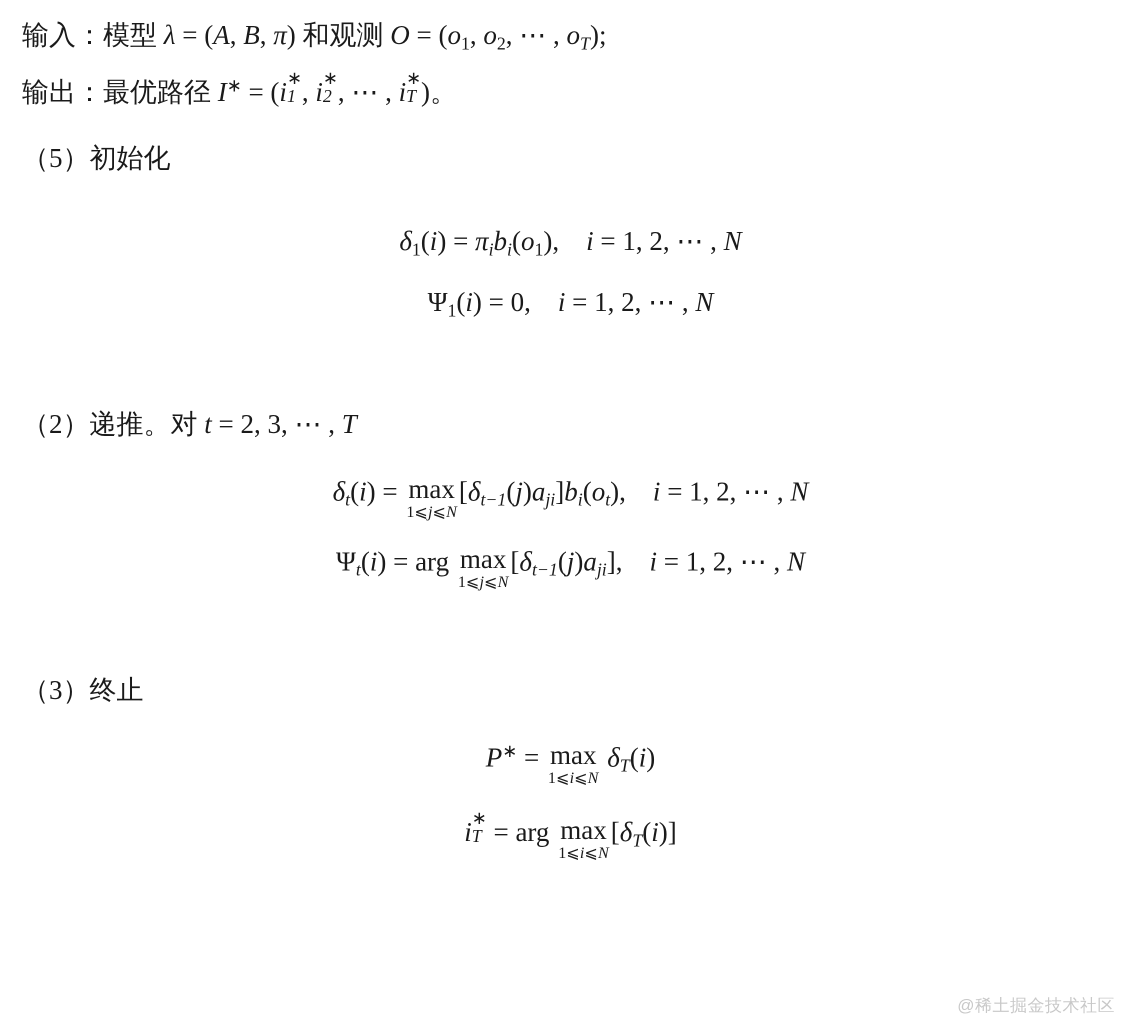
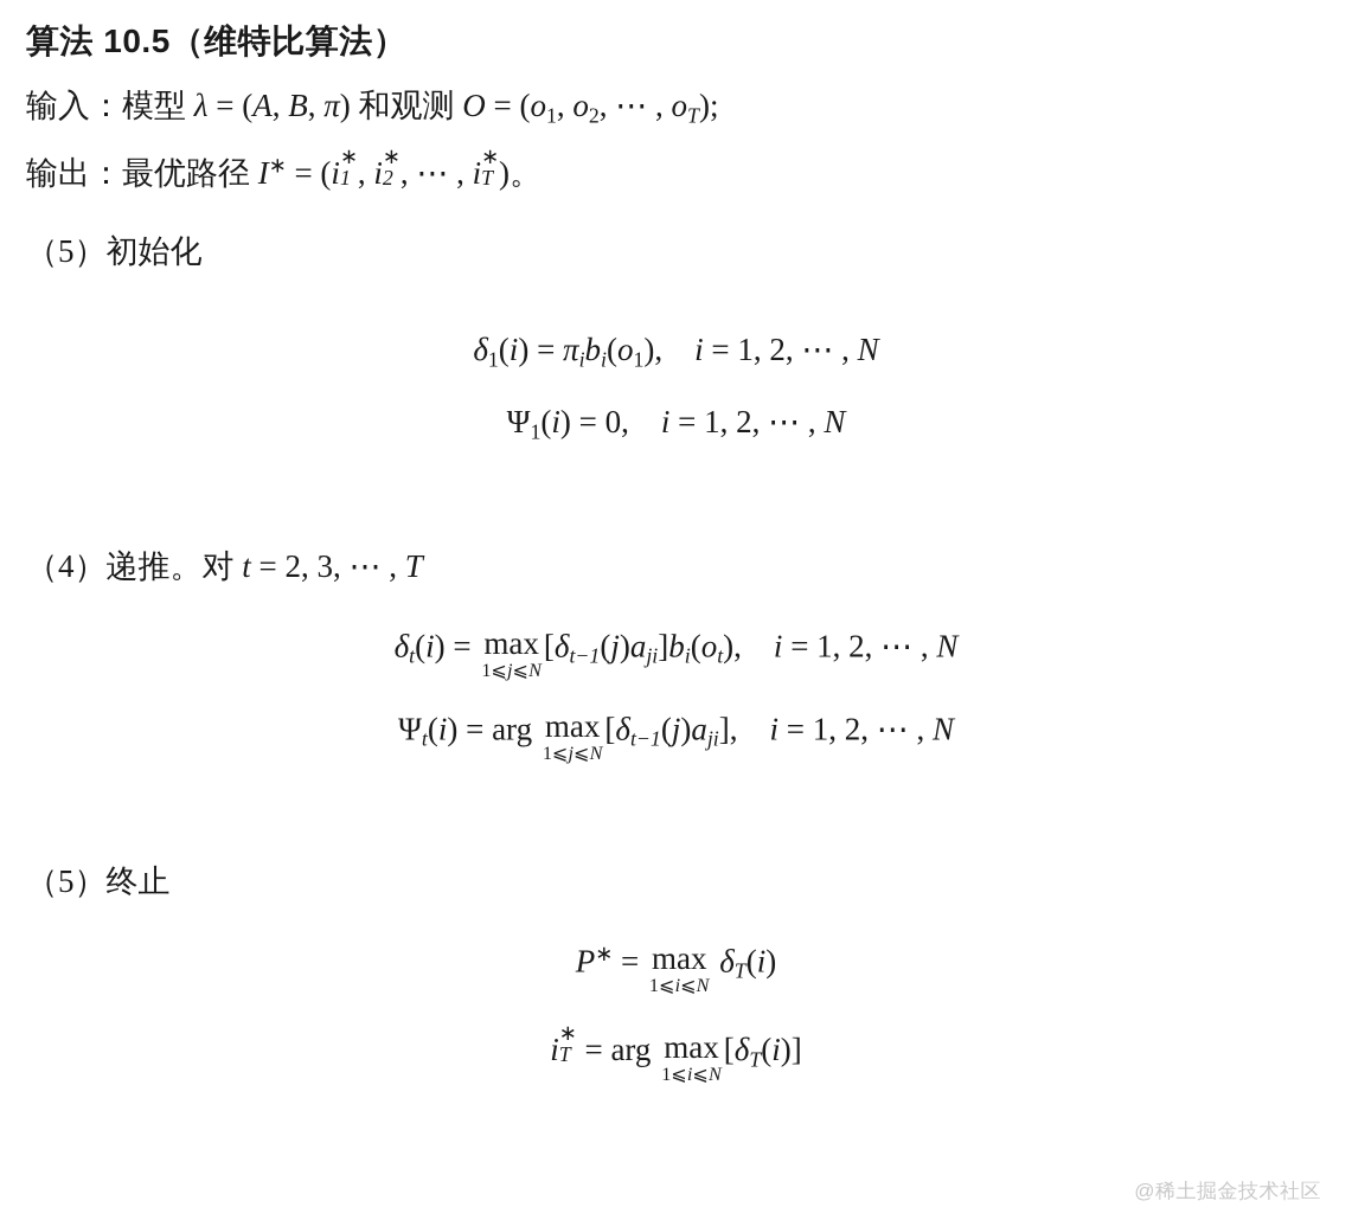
+ 算法 10.5（维特比算法）
  输入：模型 λ = (A, B, π) 和观测 O = (o1, o2, ⋯ , oT);
  输出：最优路径 I∗ = (i
  ∗
  1
  , i
  ∗
  2
  , ⋯ , i
  ∗
  T
  )。
  （5）初始化
  δ1(i) = πibi(o1), i = 1, 2, ⋯ , N
  Ψ1(i) = 0, i = 1, 2, ⋯ , N
- （2）递推。对 t = 2, 3, ⋯ , T
+ （4）递推。对 t = 2, 3, ⋯ , T
  δt(i) =
  max
  1⩽j⩽N
  [δt−1(j)aji]bi(ot), i = 1, 2, ⋯ , N
  Ψt(i) = arg
  max
  1⩽j⩽N
  [δt−1(j)aji], i = 1, 2, ⋯ , N
- （3）终止
+ （5）终止
  P∗ =
  max
  1⩽i⩽N
  δT(i)
  i
  ∗
  T
  = arg
  max
  1⩽i⩽N
  [δT(i)]
  @稀土掘金技术社区
